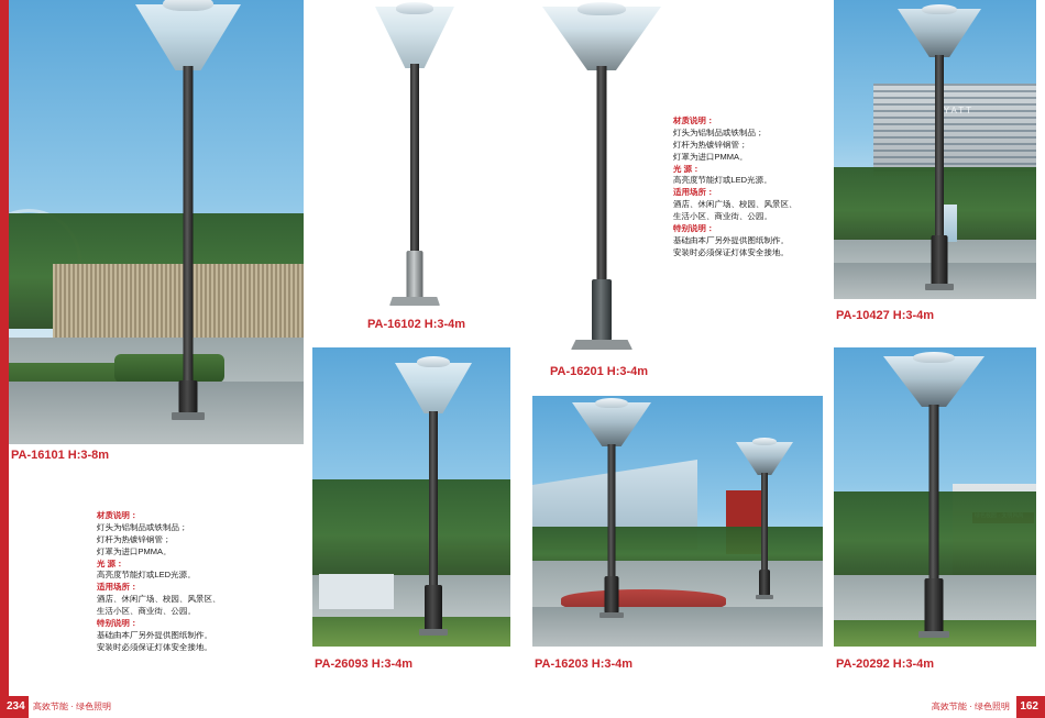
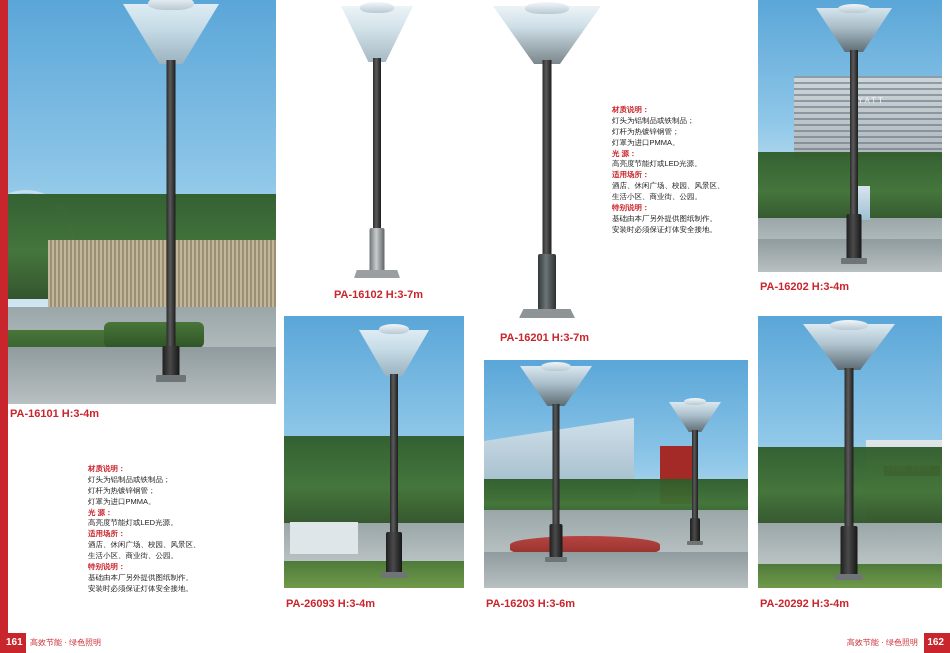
- PA-16101 H:3-8m
+ PA-16101 H:3-4m
  材质说明：
  灯头为铝制品或铁制品；
  灯杆为热镀锌钢管；
  灯罩为进口PMMA。
  光 源：
  高亮度节能灯或LED光源。
  适用场所：
  酒店、休闲广场、校园、风景区、
  生活小区、商业街、公园。
  特别说明：
  基础由本厂另外提供图纸制作。
  安装时必须保证灯体安全接地。
- PA-16102 H:3-4m
+ PA-16102 H:3-7m
- PA-16201 H:3-4m
+ PA-16201 H:3-7m
  材质说明：
  灯头为铝制品或铁制品；
  灯杆为热镀锌钢管；
  灯罩为进口PMMA。
  光 源：
  高亮度节能灯或LED光源。
  适用场所：
  酒店、休闲广场、校园、风景区、
  生活小区、商业街、公园。
  特别说明：
  基础由本厂另外提供图纸制作。
  安装时必须保证灯体安全接地。
  YATT
- PA-10427 H:3-4m
+ PA-16202 H:3-4m
  PA-26093 H:3-4m
- PA-16203 H:3-4m
+ PA-16203 H:3-6m
  PA-20292 H:3-4m
- 234
+ 161
  高效节能 · 绿色照明
  162
  高效节能 · 绿色照明
